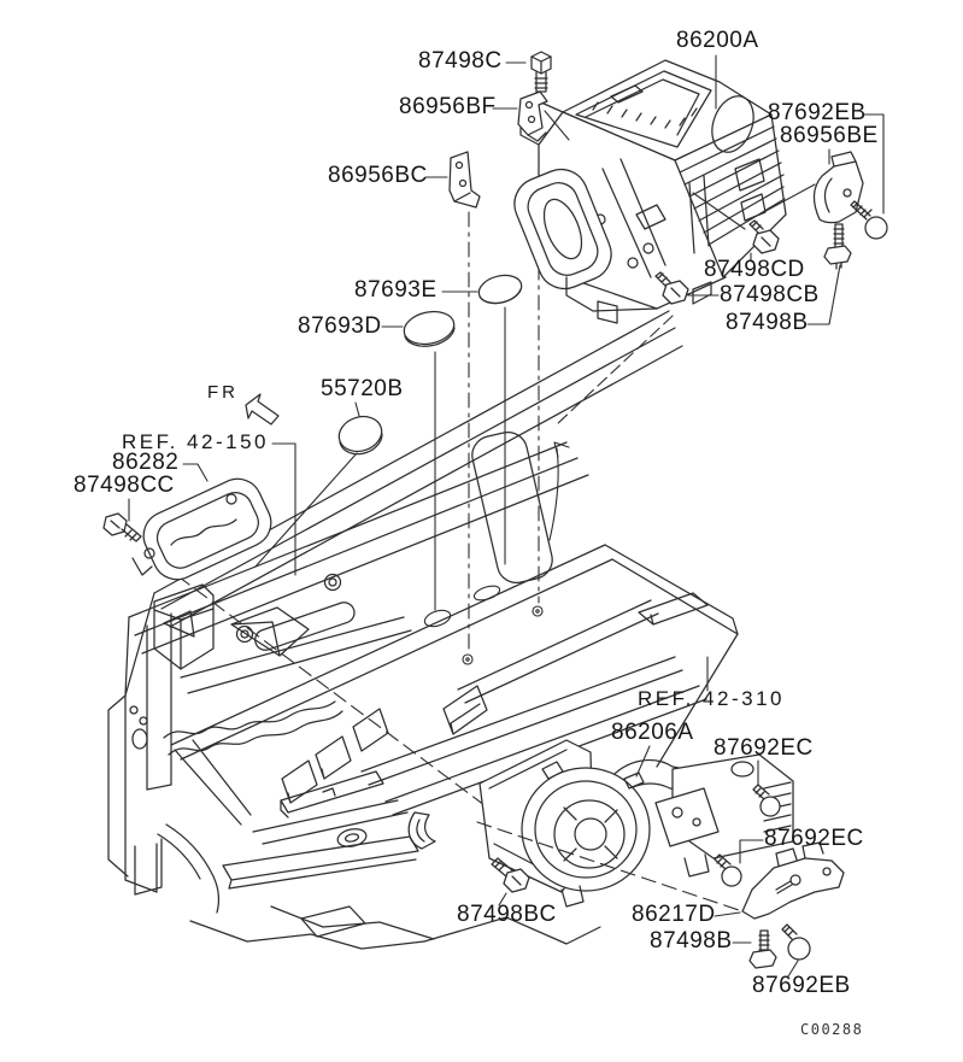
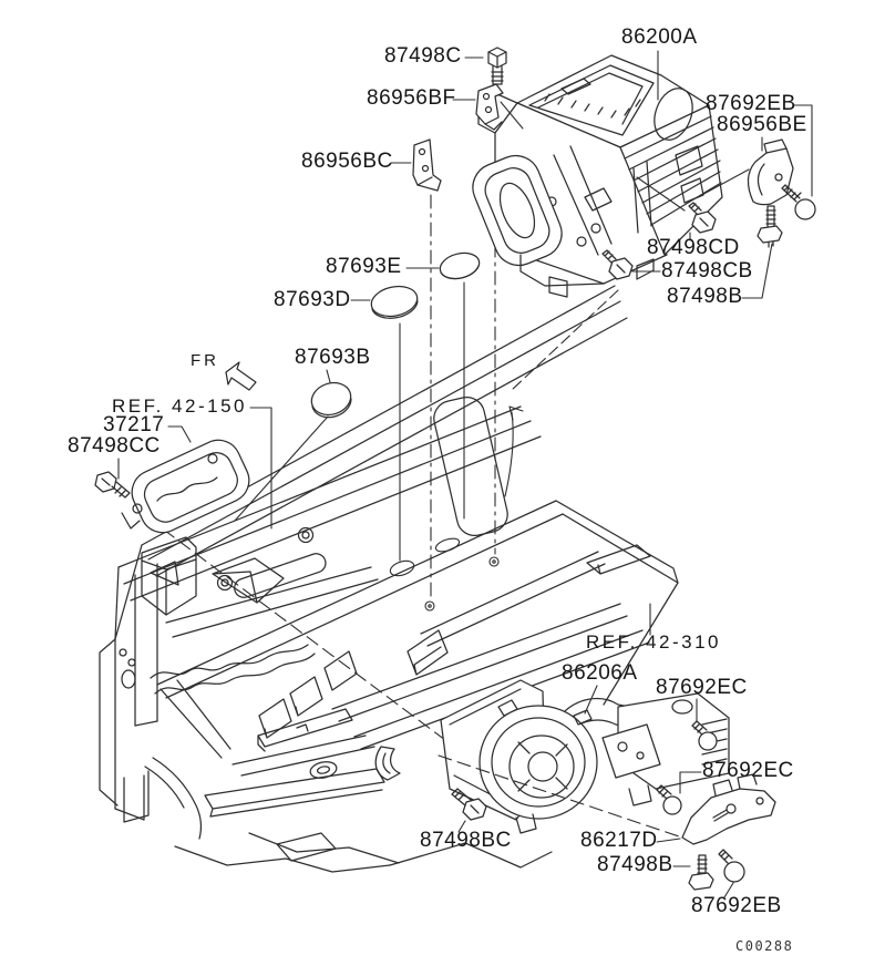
  87498C
  86200A
  86956BF
  87692EB
  86956BE
  86956BC
  87693E
  87498CD
  87498CB
  87693D
  87498B
- 55720B
+ 87693B
  FR
  REF. 42-150
- 86282
+ 37217
  87498CC
  REF. 42-310
  86206A
  87692EC
  87692EC
  87498BC
  86217D
  87498B
  87692EB
  C00288
